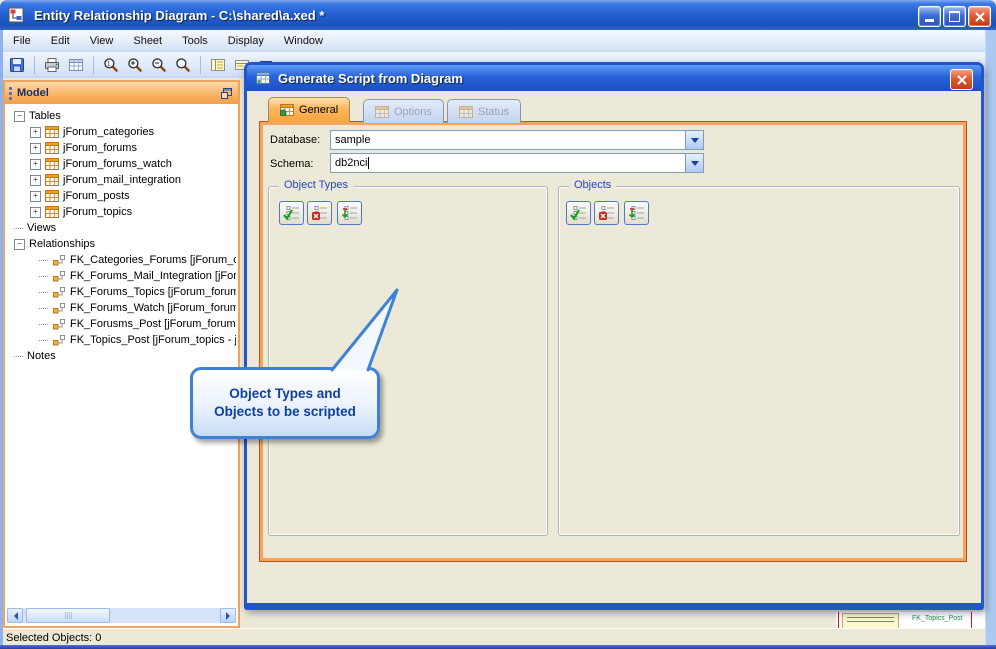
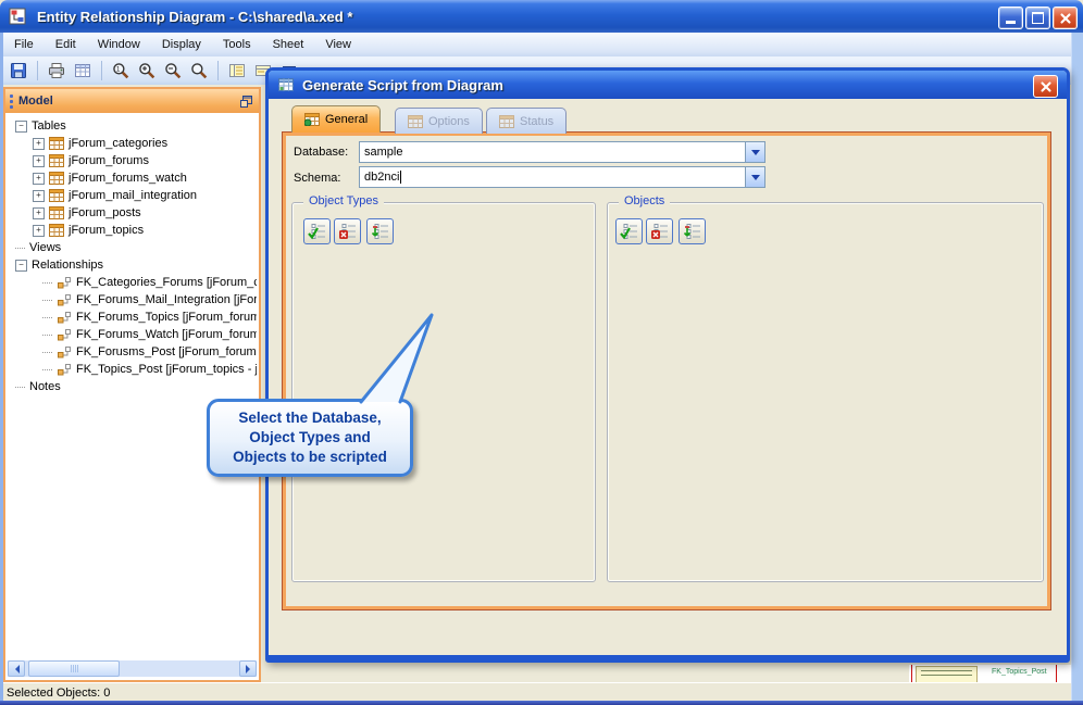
  Entity Relationship Diagram - C:\shared\a.xed *
  File
  Edit
- View
+ Window
- Sheet
+ Display
  Tools
- Display
+ Sheet
- Window
+ View
  Model
  −
  Tables
  +
  jForum_categories
  +
  jForum_forums
  +
  jForum_forums_watch
  +
  jForum_mail_integration
  +
  jForum_posts
  +
  jForum_topics
  Views
  −
  Relationships
  FK_Categories_Forums [jForum_c
  FK_Forums_Mail_Integration [jFor
  FK_Forums_Topics [jForum_forum
  FK_Forums_Watch [jForum_forum
  FK_Forusms_Post [jForum_forum
  FK_Topics_Post [jForum_topics - j
  Notes
  Generate Script from Diagram
  General
  Options
  Status
  Database:
  sample
  Schema:
  db2nci
  Object Types
  Objects
+ Select the Database,
  Object Types and
  Objects to be scripted
  Selected Objects: 0
